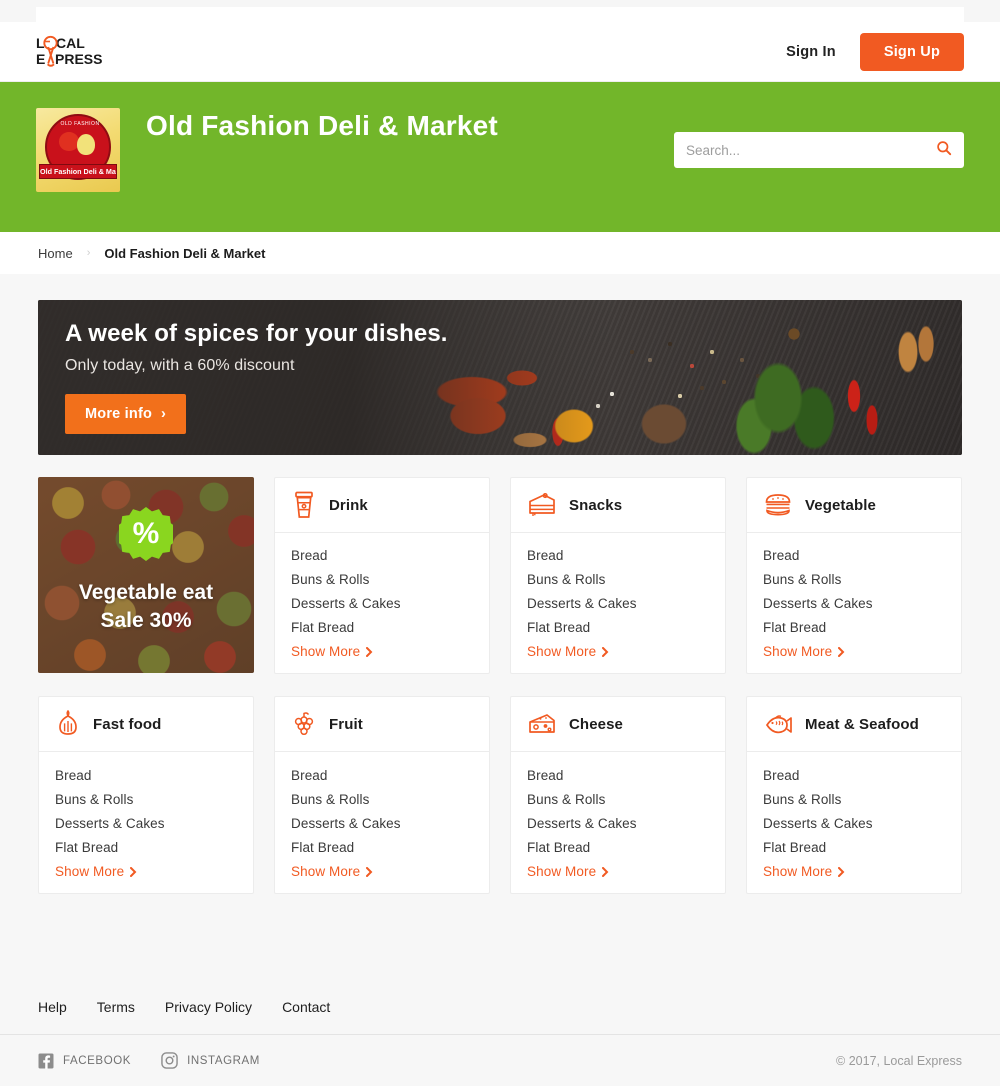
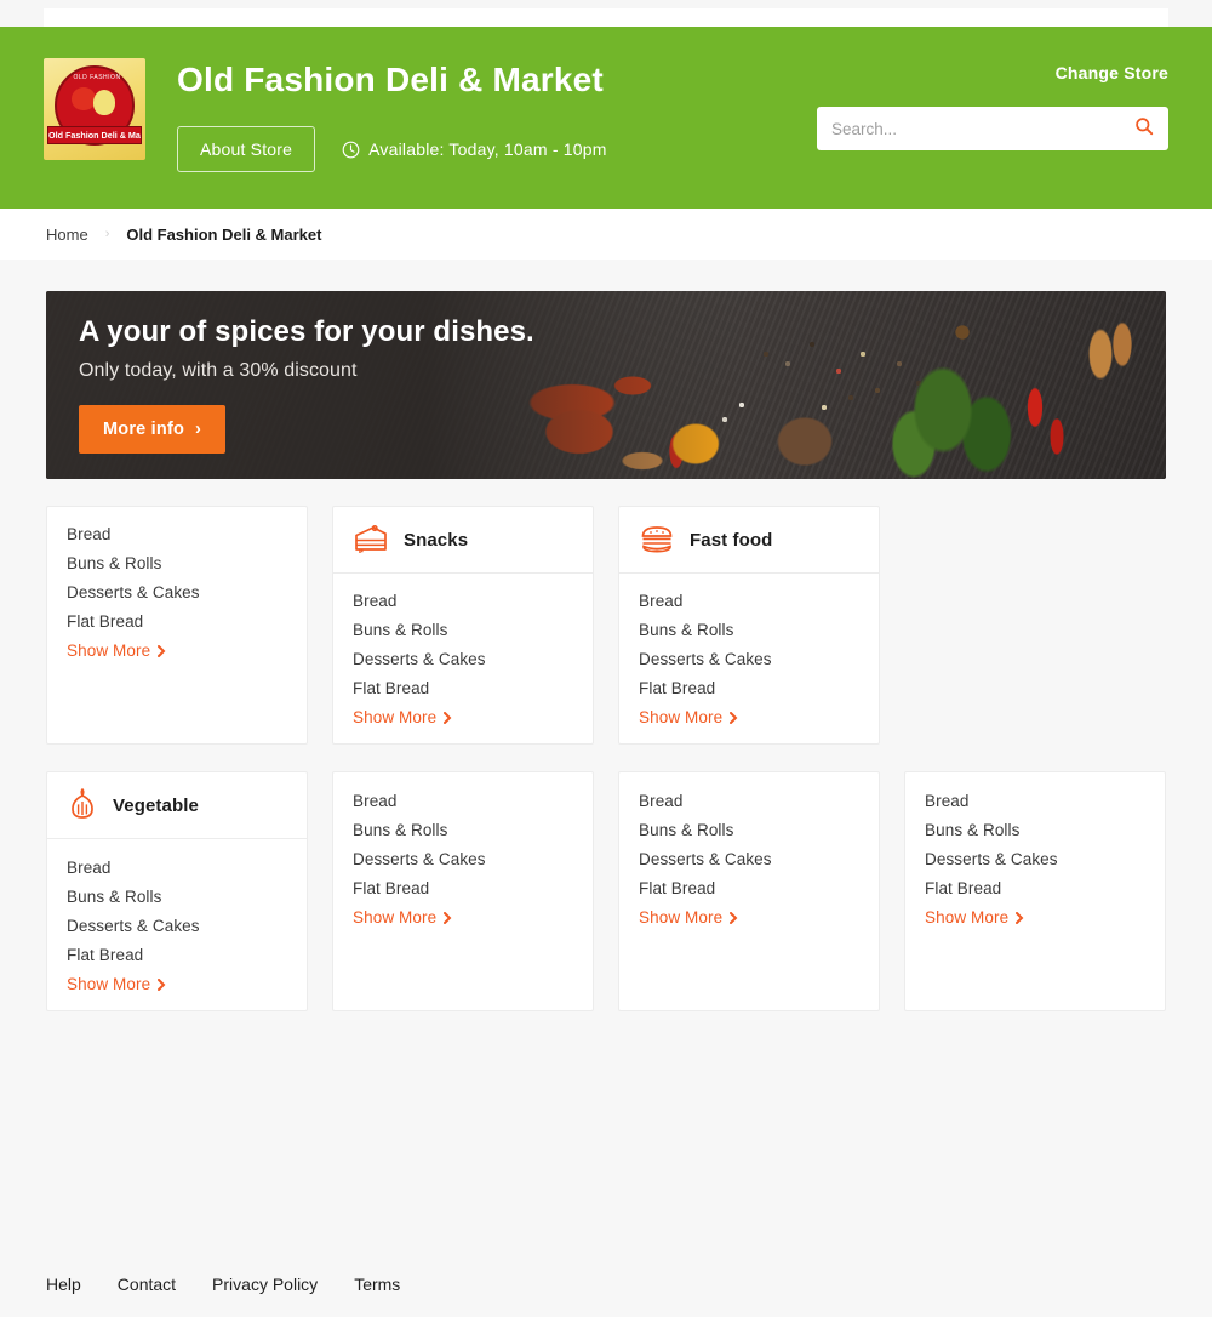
- L
- CAL
- E
- PRESS
- Sign In
- Sign Up
  Old Fashion Deli & Ma
  Old Fashion Deli & Market
+ About Store
+ Available: Today, 10am - 10pm
+ Change Store
  Search...
  Home
  ›
  Old Fashion Deli & Market
- A week of spices for your dishes.
+ A your of spices for your dishes.
- Only today, with a 60% discount
+ Only today, with a 30% discount
  More info
  ›
- %
- Vegetable eat
- Sale 30%
- Drink
  Bread
  Buns & Rolls
  Desserts & Cakes
  Flat Bread
  Show More
  Snacks
  Bread
  Buns & Rolls
  Desserts & Cakes
  Flat Bread
  Show More
- Vegetable
+ Fast food
  Bread
  Buns & Rolls
  Desserts & Cakes
  Flat Bread
  Show More
- Fast food
+ Vegetable
  Bread
  Buns & Rolls
  Desserts & Cakes
  Flat Bread
  Show More
- Fruit
  Bread
  Buns & Rolls
  Desserts & Cakes
  Flat Bread
  Show More
- Cheese
  Bread
  Buns & Rolls
  Desserts & Cakes
  Flat Bread
  Show More
- Meat & Seafood
  Bread
  Buns & Rolls
  Desserts & Cakes
  Flat Bread
  Show More
  Help
- Terms
+ Contact
  Privacy Policy
- Contact
+ Terms
- FACEBOOK
- INSTAGRAM
- © 2017, Local Express
